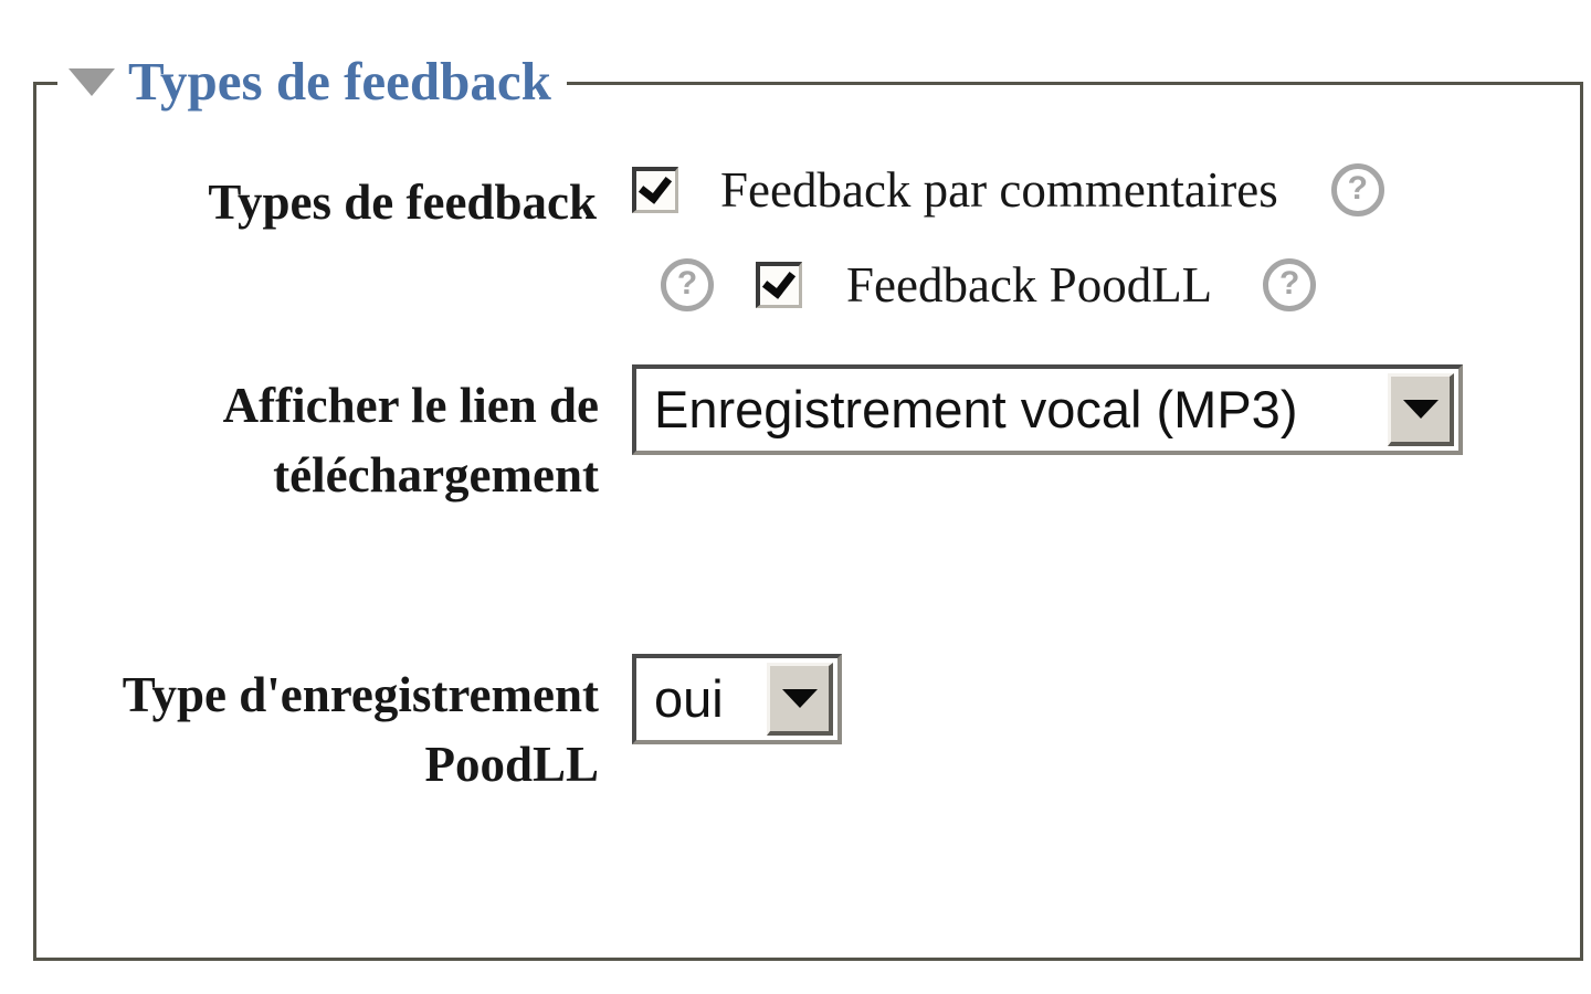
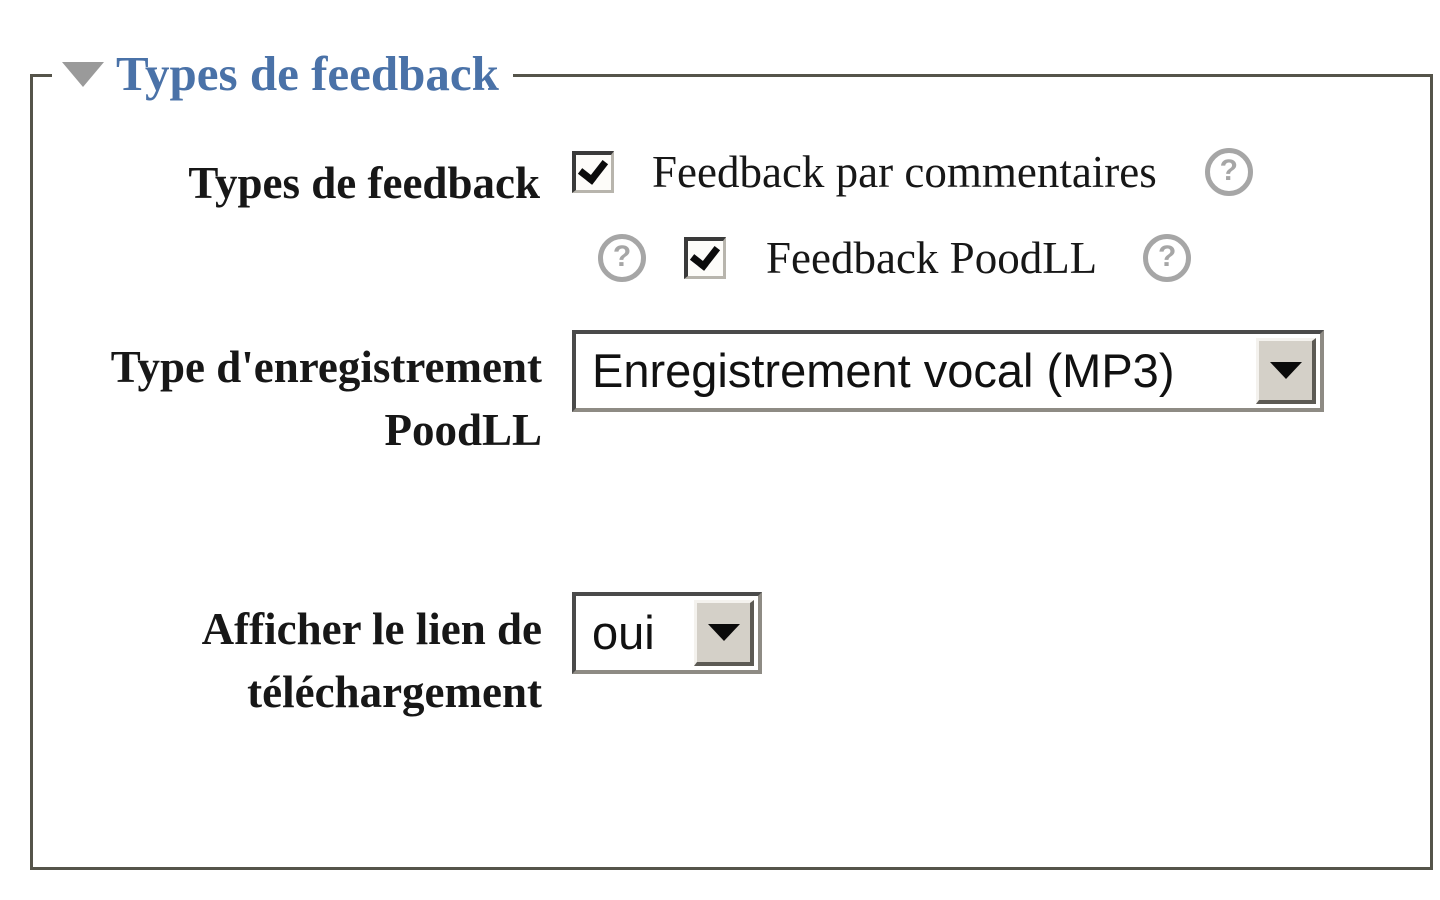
  Types de feedback
  Types de feedback
  Feedback par commentaires
  ?
  ?
  Feedback PoodLL
  ?
- Afficher le lien de téléchargement
+ Type d'enregistrement PoodLL
  Enregistrement vocal (MP3)
- Type d'enregistrement PoodLL
+ Afficher le lien de téléchargement
  oui
